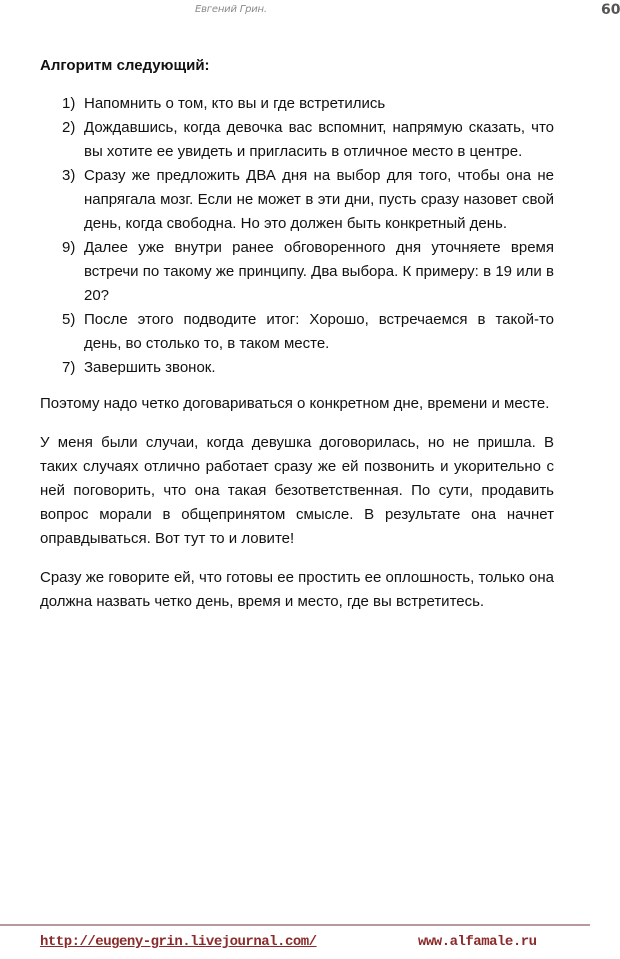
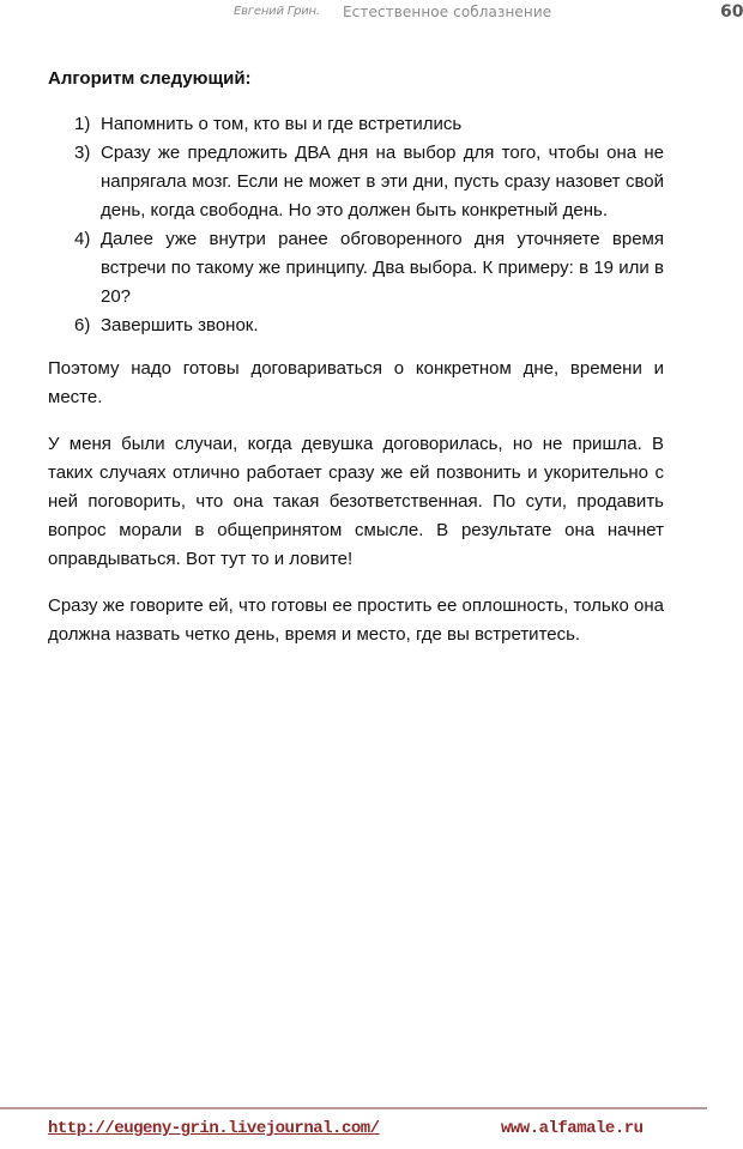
  Евгений Грин.
+ Естественное соблазнение
  60
  Алгоритм следующий:
  1)
  Напомнить о том, кто вы и где встретились
- 2)
- Дождавшись, когда девочка вас вспомнит, напрямую сказать, что вы хотите ее увидеть и пригласить в отличное место в центре.
  3)
  Сразу же предложить ДВА дня на выбор для того, чтобы она не напрягала мозг. Если не может в эти дни, пусть сразу назовет свой день, когда свободна. Но это должен быть конкретный день.
- 9)
+ 4)
  Далее уже внутри ранее обговоренного дня уточняете время встречи по такому же принципу. Два выбора. К примеру: в 19 или в 20?
- 5)
- После этого подводите итог: Хорошо, встречаемся в такой-то день, во столько то, в таком месте.
- 7)
+ 6)
  Завершить звонок.
- Поэтому надо четко договариваться о конкретном дне, времени и месте.
+ Поэтому надо готовы договариваться о конкретном дне, времени и месте.
  У меня были случаи, когда девушка договорилась, но не пришла. В таких случаях отлично работает сразу же ей позвонить и укорительно с ней поговорить, что она такая безответственная. По сути, продавить вопрос морали в общепринятом смысле. В результате она начнет оправдываться. Вот тут то и ловите!
  Сразу же говорите ей, что готовы ее простить ее оплошность, только она должна назвать четко день, время и место, где вы встретитесь.
  http://eugeny-grin.livejournal.com/
  www.alfamale.ru
